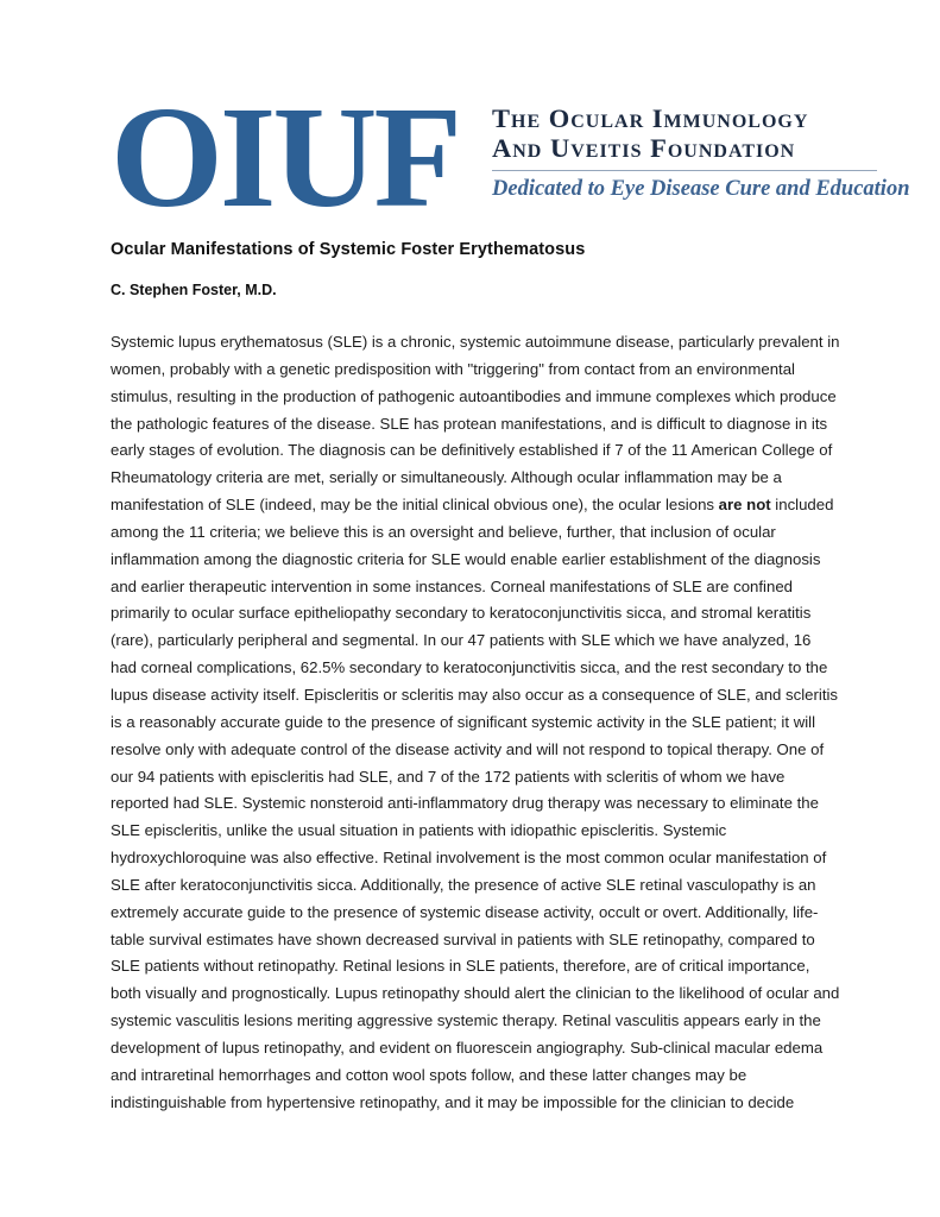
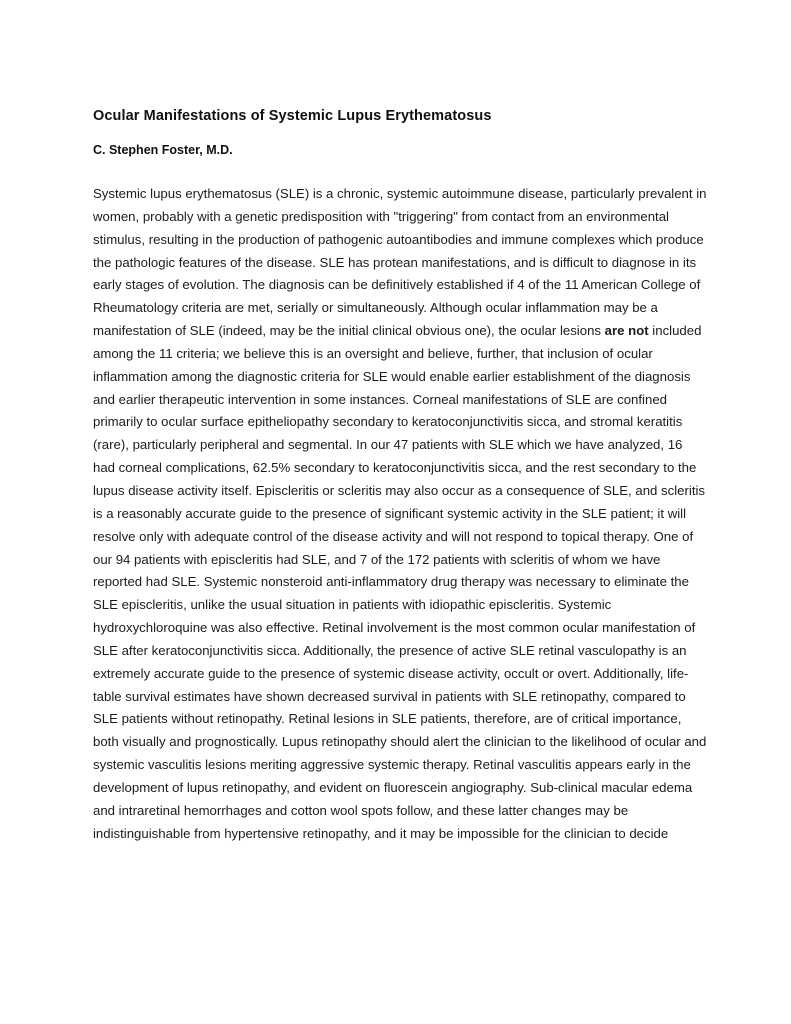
- OIUF
- The Ocular Immunology
- And Uveitis Foundation
- Dedicated to Eye Disease Cure and Education
- Ocular Manifestations of Systemic Foster Erythematosus
+ Ocular Manifestations of Systemic Lupus Erythematosus
  C. Stephen Foster, M.D.
- Systemic lupus erythematosus (SLE) is a chronic, systemic autoimmune disease, particularly prevalent in women, probably with a genetic predisposition with "triggering" from contact from an environmental stimulus, resulting in the production of pathogenic autoantibodies and immune complexes which produce the pathologic features of the disease. SLE has protean manifestations, and is difficult to diagnose in its early stages of evolution. The diagnosis can be definitively established if 7 of the 11 American College of Rheumatology criteria are met, serially or simultaneously. Although ocular inflammation may be a manifestation of SLE (indeed, may be the initial clinical obvious one), the ocular lesions are not included among the 11 criteria; we believe this is an oversight and believe, further, that inclusion of ocular inflammation among the diagnostic criteria for SLE would enable earlier establishment of the diagnosis and earlier therapeutic intervention in some instances. Corneal manifestations of SLE are confined primarily to ocular surface epitheliopathy secondary to keratoconjunctivitis sicca, and stromal keratitis (rare), particularly peripheral and segmental. In our 47 patients with SLE which we have analyzed, 16 had corneal complications, 62.5% secondary to keratoconjunctivitis sicca, and the rest secondary to the lupus disease activity itself. Episcleritis or scleritis may also occur as a consequence of SLE, and scleritis is a reasonably accurate guide to the presence of significant systemic activity in the SLE patient; it will resolve only with adequate control of the disease activity and will not respond to topical therapy. One of our 94 patients with episcleritis had SLE, and 7 of the 172 patients with scleritis of whom we have reported had SLE. Systemic nonsteroid anti-inflammatory drug therapy was necessary to eliminate the SLE episcleritis, unlike the usual situation in patients with idiopathic episcleritis. Systemic hydroxychloroquine was also effective. Retinal involvement is the most common ocular manifestation of SLE after keratoconjunctivitis sicca. Additionally, the presence of active SLE retinal vasculopathy is an extremely accurate guide to the presence of systemic disease activity, occult or overt. Additionally, life-table survival estimates have shown decreased survival in patients with SLE retinopathy, compared to SLE patients without retinopathy. Retinal lesions in SLE patients, therefore, are of critical importance, both visually and prognostically. Lupus retinopathy should alert the clinician to the likelihood of ocular and systemic vasculitis lesions meriting aggressive systemic therapy. Retinal vasculitis appears early in the development of lupus retinopathy, and evident on fluorescein angiography. Sub-clinical macular edema and intraretinal hemorrhages and cotton wool spots follow, and these latter changes may be indistinguishable from hypertensive retinopathy, and it may be impossible for the clinician to decide
+ Systemic lupus erythematosus (SLE) is a chronic, systemic autoimmune disease, particularly prevalent in women, probably with a genetic predisposition with "triggering" from contact from an environmental stimulus, resulting in the production of pathogenic autoantibodies and immune complexes which produce the pathologic features of the disease. SLE has protean manifestations, and is difficult to diagnose in its early stages of evolution. The diagnosis can be definitively established if 4 of the 11 American College of Rheumatology criteria are met, serially or simultaneously. Although ocular inflammation may be a manifestation of SLE (indeed, may be the initial clinical obvious one), the ocular lesions are not included among the 11 criteria; we believe this is an oversight and believe, further, that inclusion of ocular inflammation among the diagnostic criteria for SLE would enable earlier establishment of the diagnosis and earlier therapeutic intervention in some instances. Corneal manifestations of SLE are confined primarily to ocular surface epitheliopathy secondary to keratoconjunctivitis sicca, and stromal keratitis (rare), particularly peripheral and segmental. In our 47 patients with SLE which we have analyzed, 16 had corneal complications, 62.5% secondary to keratoconjunctivitis sicca, and the rest secondary to the lupus disease activity itself. Episcleritis or scleritis may also occur as a consequence of SLE, and scleritis is a reasonably accurate guide to the presence of significant systemic activity in the SLE patient; it will resolve only with adequate control of the disease activity and will not respond to topical therapy. One of our 94 patients with episcleritis had SLE, and 7 of the 172 patients with scleritis of whom we have reported had SLE. Systemic nonsteroid anti-inflammatory drug therapy was necessary to eliminate the SLE episcleritis, unlike the usual situation in patients with idiopathic episcleritis. Systemic hydroxychloroquine was also effective. Retinal involvement is the most common ocular manifestation of SLE after keratoconjunctivitis sicca. Additionally, the presence of active SLE retinal vasculopathy is an extremely accurate guide to the presence of systemic disease activity, occult or overt. Additionally, life-table survival estimates have shown decreased survival in patients with SLE retinopathy, compared to SLE patients without retinopathy. Retinal lesions in SLE patients, therefore, are of critical importance, both visually and prognostically. Lupus retinopathy should alert the clinician to the likelihood of ocular and systemic vasculitis lesions meriting aggressive systemic therapy. Retinal vasculitis appears early in the development of lupus retinopathy, and evident on fluorescein angiography. Sub-clinical macular edema and intraretinal hemorrhages and cotton wool spots follow, and these latter changes may be indistinguishable from hypertensive retinopathy, and it may be impossible for the clinician to decide
